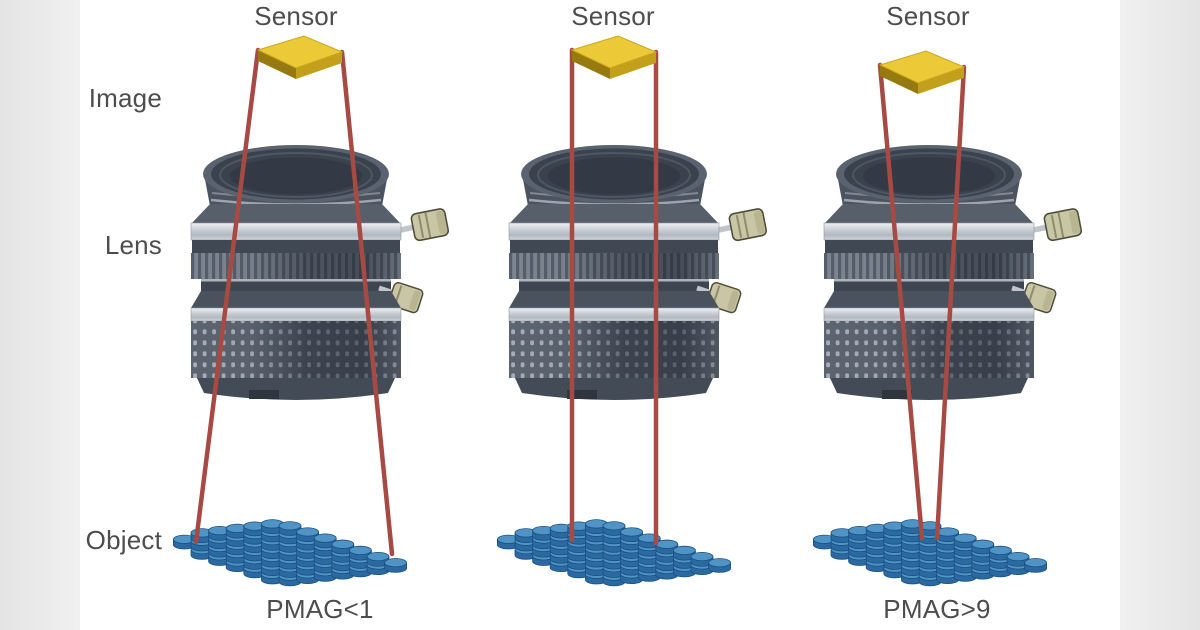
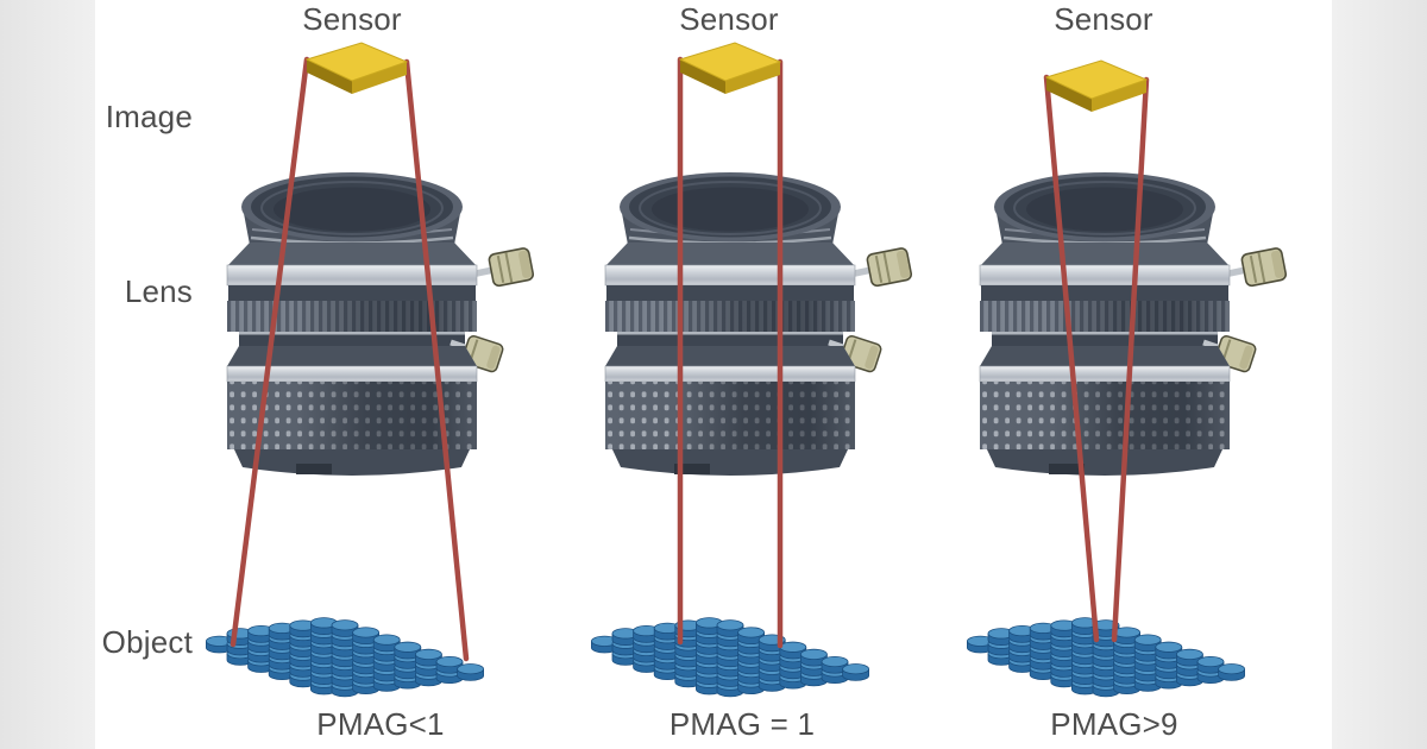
  Sensor
  Sensor
  Sensor
  Image
  Lens
  Object
  PMAG<1
+ PMAG = 1
  PMAG>9
